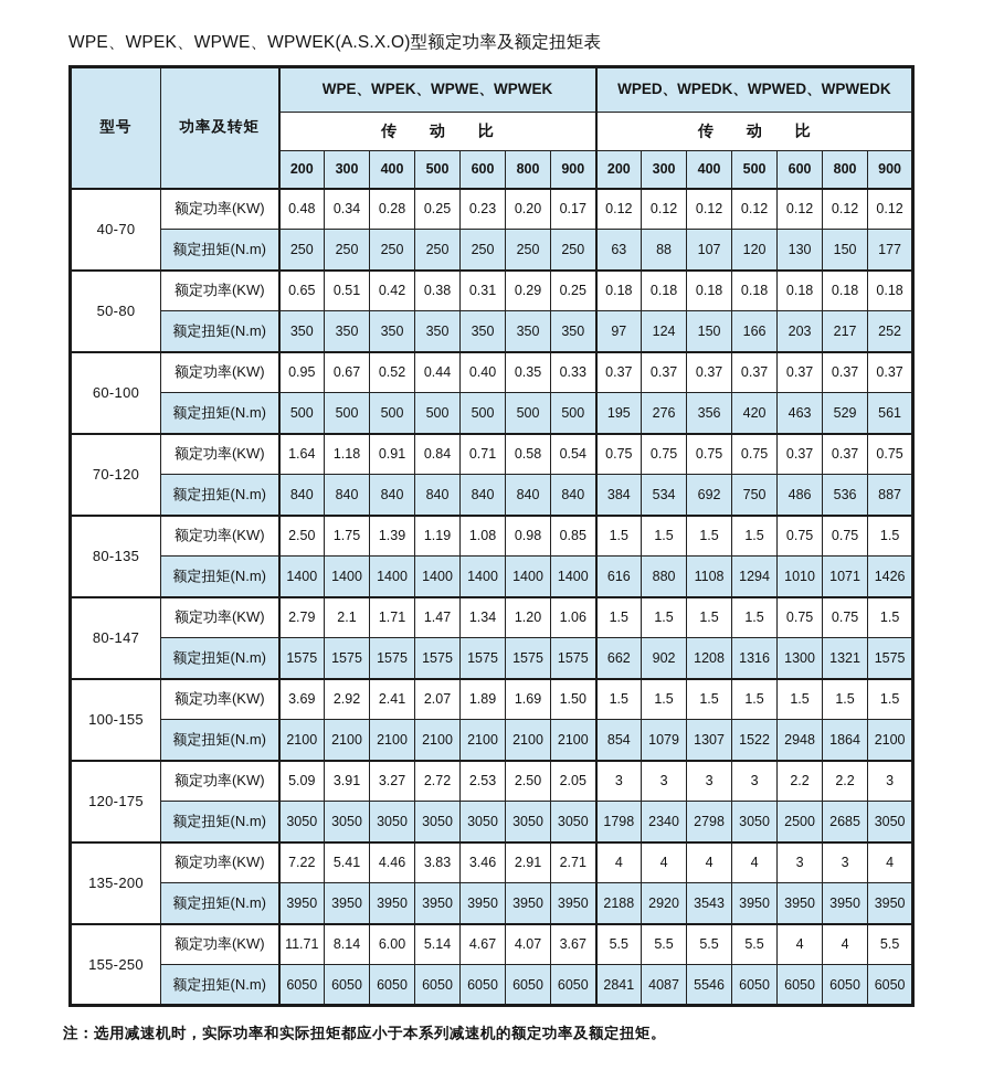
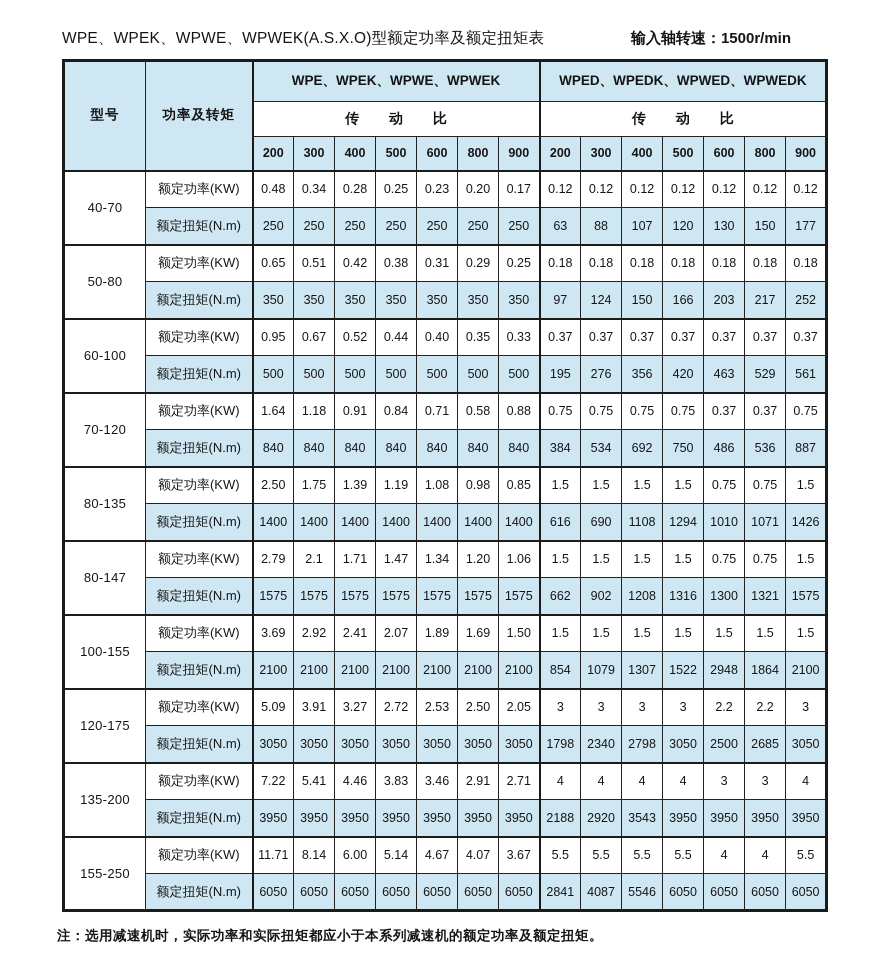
  WPE、WPEK、WPWE、WPWEK(A.S.X.O)型额定功率及额定扭矩表
+ 输入轴转速：1500r/min
  型号	功率及转矩	WPE、WPEK、WPWE、WPWEK	WPED、WPEDK、WPWED、WPWEDK
  传 动 比	传 动 比
  200	300	400	500	600	800	900	200	300	400	500	600	800	900
  40-70	额定功率(KW)	0.48	0.34	0.28	0.25	0.23	0.20	0.17	0.12	0.12	0.12	0.12	0.12	0.12	0.12
  额定扭矩(N.m)	250	250	250	250	250	250	250	63	88	107	120	130	150	177
  50-80	额定功率(KW)	0.65	0.51	0.42	0.38	0.31	0.29	0.25	0.18	0.18	0.18	0.18	0.18	0.18	0.18
  额定扭矩(N.m)	350	350	350	350	350	350	350	97	124	150	166	203	217	252
  60-100	额定功率(KW)	0.95	0.67	0.52	0.44	0.40	0.35	0.33	0.37	0.37	0.37	0.37	0.37	0.37	0.37
  额定扭矩(N.m)	500	500	500	500	500	500	500	195	276	356	420	463	529	561
- 70-120	额定功率(KW)	1.64	1.18	0.91	0.84	0.71	0.58	0.54	0.75	0.75	0.75	0.75	0.37	0.37	0.75
+ 70-120	额定功率(KW)	1.64	1.18	0.91	0.84	0.71	0.58	0.88	0.75	0.75	0.75	0.75	0.37	0.37	0.75
  额定扭矩(N.m)	840	840	840	840	840	840	840	384	534	692	750	486	536	887
  80-135	额定功率(KW)	2.50	1.75	1.39	1.19	1.08	0.98	0.85	1.5	1.5	1.5	1.5	0.75	0.75	1.5
- 额定扭矩(N.m)	1400	1400	1400	1400	1400	1400	1400	616	880	1108	1294	1010	1071	1426
+ 额定扭矩(N.m)	1400	1400	1400	1400	1400	1400	1400	616	690	1108	1294	1010	1071	1426
  80-147	额定功率(KW)	2.79	2.1	1.71	1.47	1.34	1.20	1.06	1.5	1.5	1.5	1.5	0.75	0.75	1.5
  额定扭矩(N.m)	1575	1575	1575	1575	1575	1575	1575	662	902	1208	1316	1300	1321	1575
  100-155	额定功率(KW)	3.69	2.92	2.41	2.07	1.89	1.69	1.50	1.5	1.5	1.5	1.5	1.5	1.5	1.5
  额定扭矩(N.m)	2100	2100	2100	2100	2100	2100	2100	854	1079	1307	1522	2948	1864	2100
  120-175	额定功率(KW)	5.09	3.91	3.27	2.72	2.53	2.50	2.05	3	3	3	3	2.2	2.2	3
  额定扭矩(N.m)	3050	3050	3050	3050	3050	3050	3050	1798	2340	2798	3050	2500	2685	3050
  135-200	额定功率(KW)	7.22	5.41	4.46	3.83	3.46	2.91	2.71	4	4	4	4	3	3	4
  额定扭矩(N.m)	3950	3950	3950	3950	3950	3950	3950	2188	2920	3543	3950	3950	3950	3950
  155-250	额定功率(KW)	11.71	8.14	6.00	5.14	4.67	4.07	3.67	5.5	5.5	5.5	5.5	4	4	5.5
  额定扭矩(N.m)	6050	6050	6050	6050	6050	6050	6050	2841	4087	5546	6050	6050	6050	6050
  注：选用减速机时，实际功率和实际扭矩都应小于本系列减速机的额定功率及额定扭矩。
